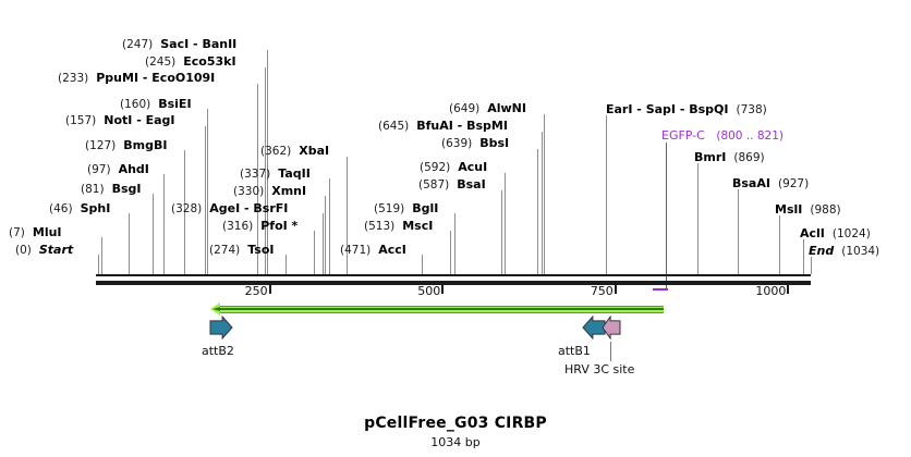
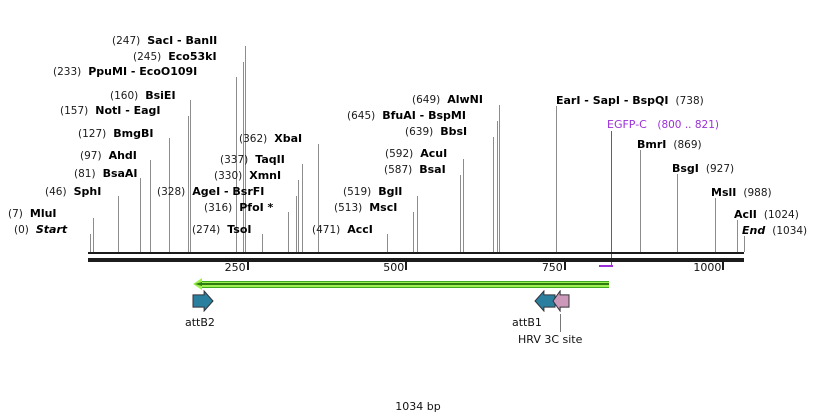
  (0) Start
  (7) MluI
  (46) SphI
- (81) BsgI
+ (81) BsaAI
  (97) AhdI
  (127) BmgBI
  (157) NotI - EagI
  (160) BsiEI
  (233) PpuMI - EcoO109I
  (245) Eco53kI
  (247) SacI - BanII
  (274) TsoI
  (316) PfoI *
  (328) AgeI - BsrFI
  (330) XmnI
  (337) TaqII
  (362) XbaI
  (471) AccI
  (513) MscI
  (519) BglI
  (587) BsaI
  (592) AcuI
  (639) BbsI
  (645) BfuAI - BspMI
  (649) AlwNI
  EarI - SapI - BspQI (738)
  BmrI (869)
- BsaAI (927)
+ BsgI (927)
  MslI (988)
  AclI (1024)
  End (1034)
  EGFP-C (800 .. 821)
  250
  500
  750
  1000
  attB2
  attB1
  HRV 3C site
- pCellFree_G03 CIRBP
  1034 bp
